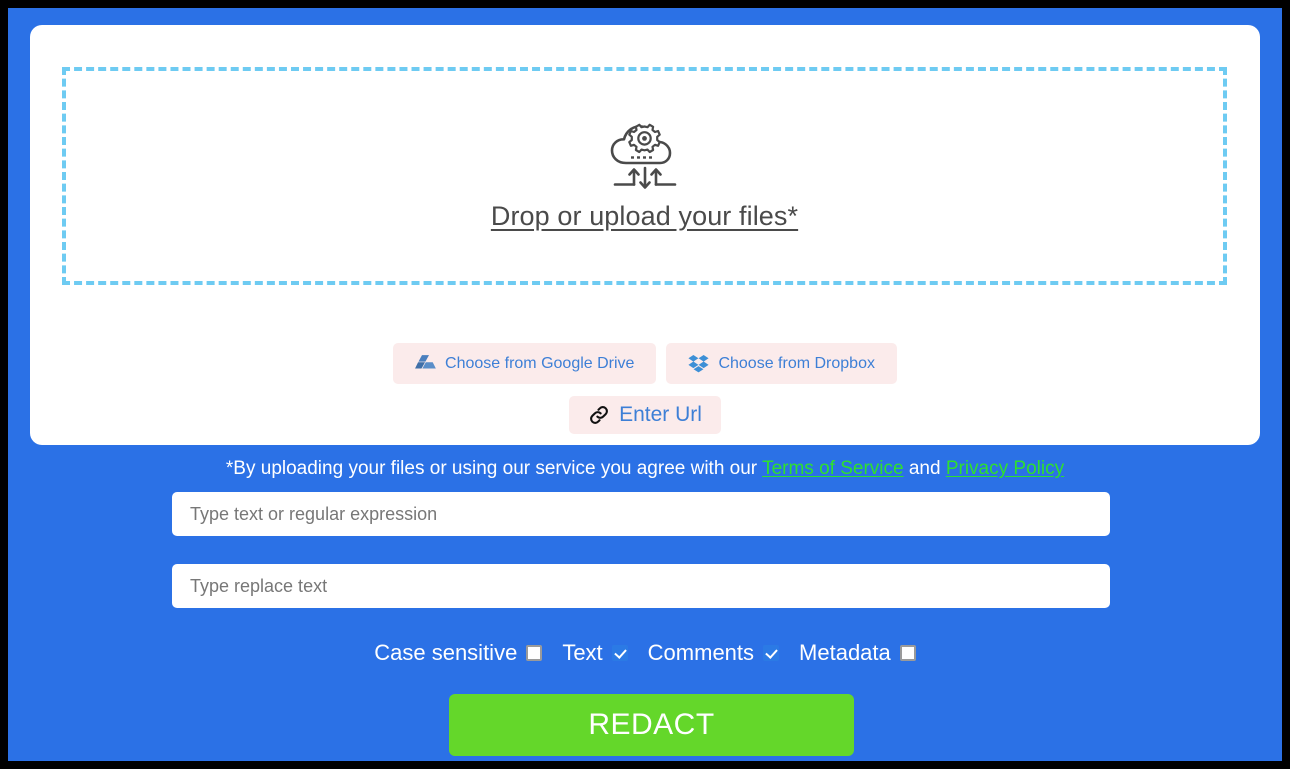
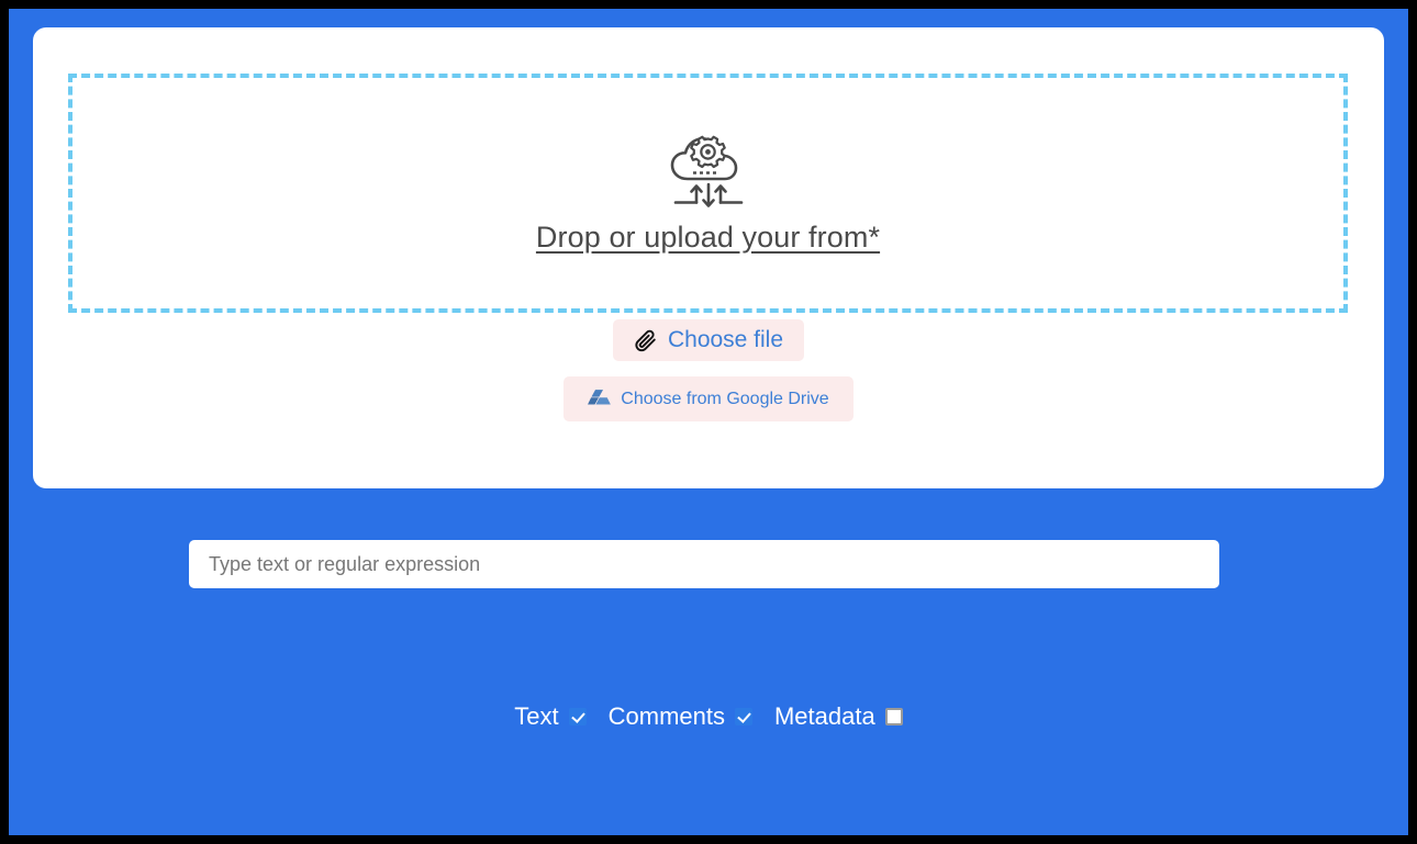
- Drop or upload your files*
+ Drop or upload your from*
+ Choose file
  Choose from Google Drive
- Choose from Dropbox
- Enter Url
- *By uploading your files or using our service you agree with our Terms of Service and Privacy Policy
  Type text or regular expression
- Type replace text
- Case sensitive
  Text
  Comments
  Metadata
- REDACT
